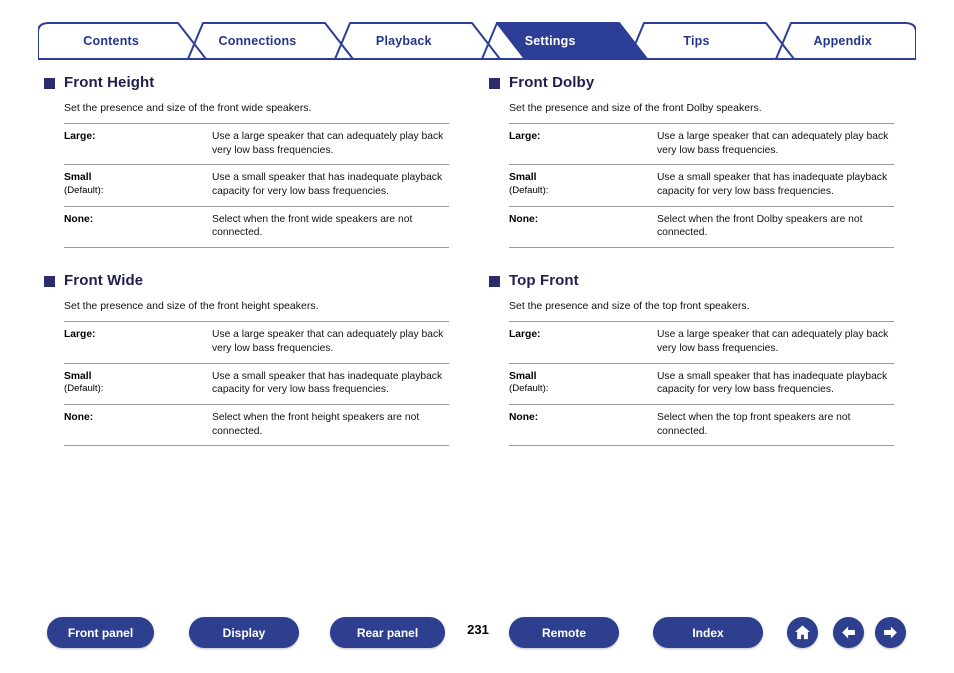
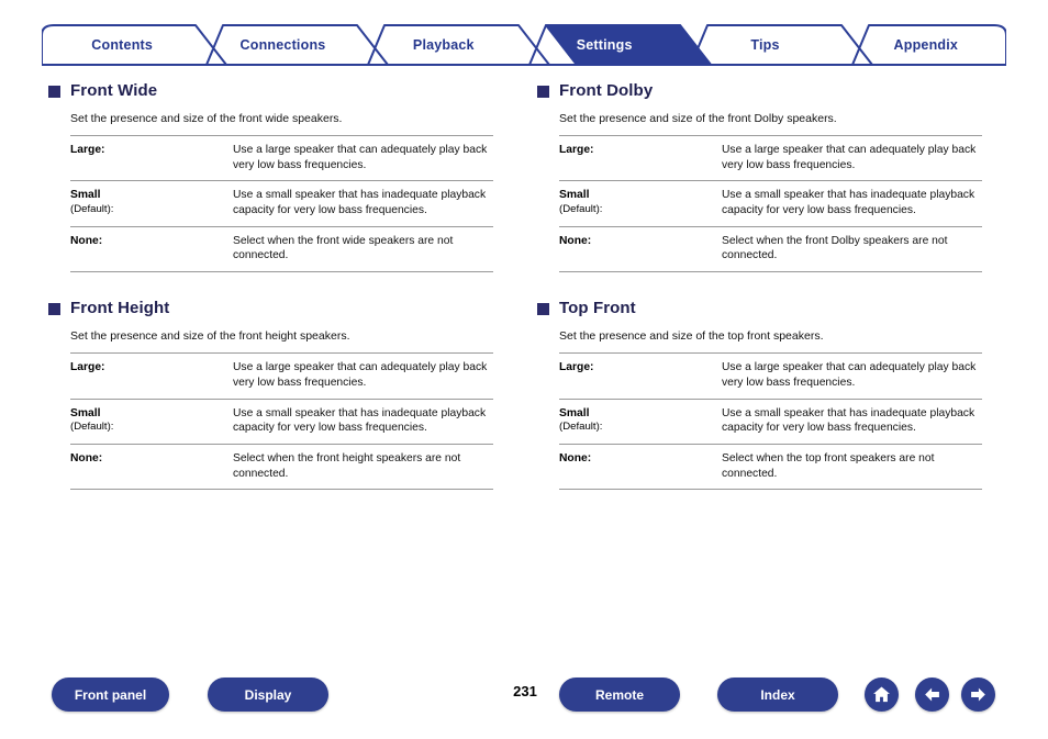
  Contents
  Connections
  Playback
  Settings
  Tips
  Appendix
- Front Height
+ Front Wide
  Set the presence and size of the front wide speakers.
  Large:	Use a large speaker that can adequately play back very low bass frequencies.
  Small (Default):	Use a small speaker that has inadequate playback capacity for very low bass frequencies.
  None:	Select when the front wide speakers are not connected.
- Front Wide
+ Front Height
  Set the presence and size of the front height speakers.
  Large:	Use a large speaker that can adequately play back very low bass frequencies.
  Small (Default):	Use a small speaker that has inadequate playback capacity for very low bass frequencies.
  None:	Select when the front height speakers are not connected.
  Front Dolby
  Set the presence and size of the front Dolby speakers.
  Large:	Use a large speaker that can adequately play back very low bass frequencies.
  Small (Default):	Use a small speaker that has inadequate playback capacity for very low bass frequencies.
  None:	Select when the front Dolby speakers are not connected.
  Top Front
  Set the presence and size of the top front speakers.
  Large:	Use a large speaker that can adequately play back very low bass frequencies.
  Small (Default):	Use a small speaker that has inadequate playback capacity for very low bass frequencies.
  None:	Select when the top front speakers are not connected.
  Front panel
  Display
- Rear panel
  231
  Remote
  Index
